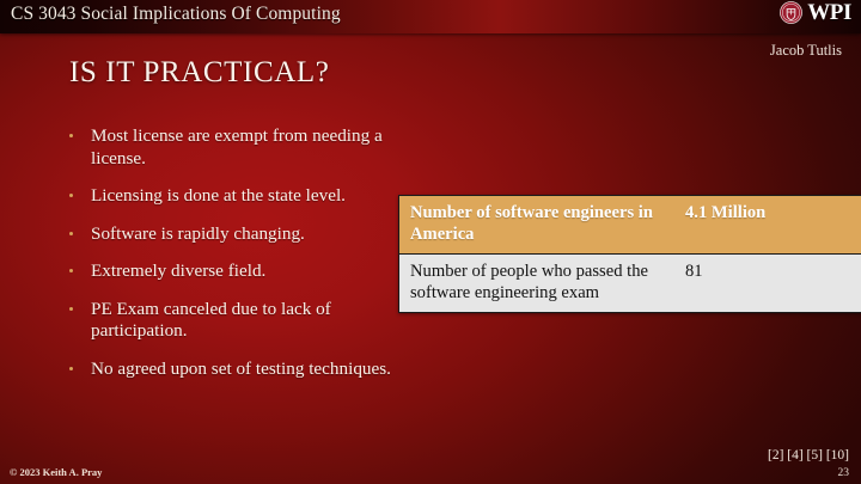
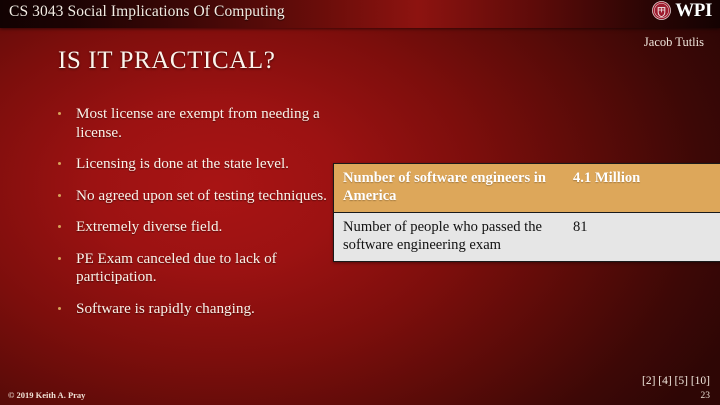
  CS 3043 Social Implications Of Computing
  WPI
  Jacob Tutlis
  IS IT PRACTICAL?
  Most license are exempt from needing a license.
  Licensing is done at the state level.
- Software is rapidly changing.
+ No agreed upon set of testing techniques.
  Extremely diverse field.
  PE Exam canceled due to lack of participation.
- No agreed upon set of testing techniques.
+ Software is rapidly changing.
  Number of software engineers in America	4.1 Million
  Number of people who passed the software engineering exam	81
- © 2023 Keith A. Pray
+ © 2019 Keith A. Pray
  [2] [4] [5] [10]
  23
